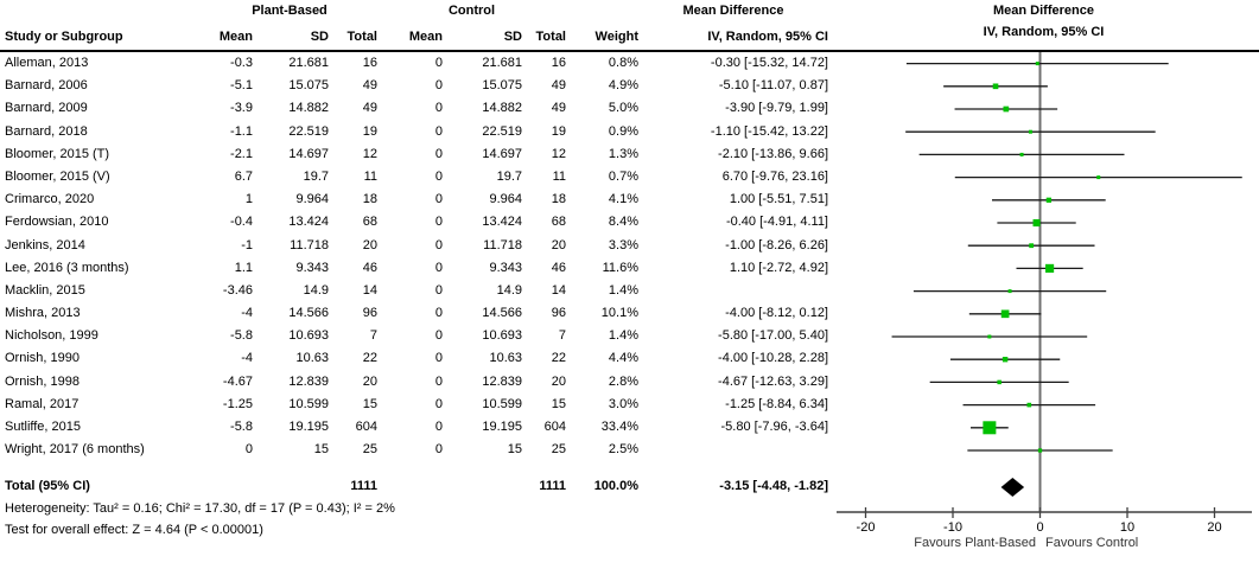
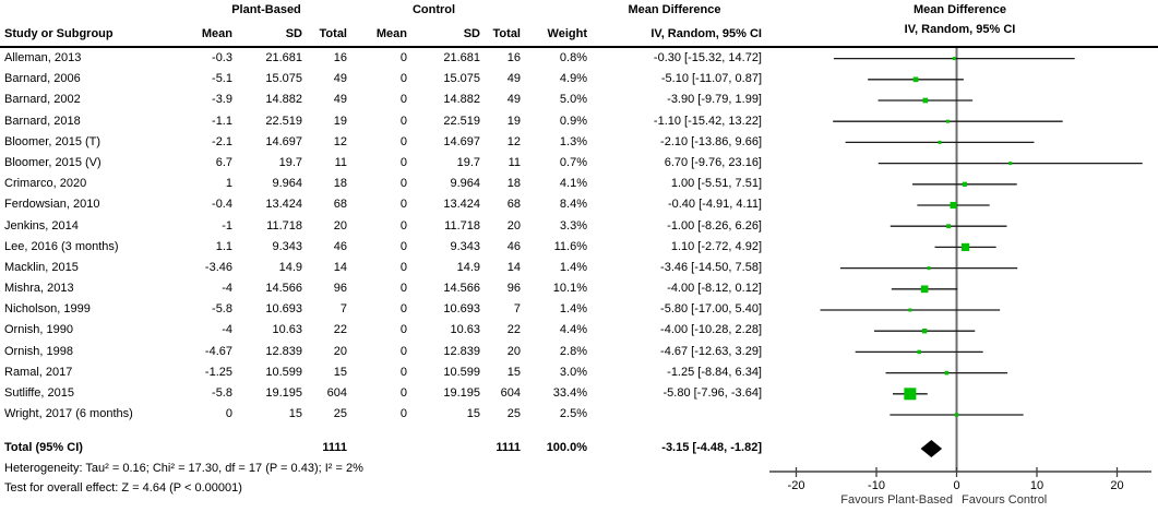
  Plant-Based
  Control
  Mean Difference
  Study or Subgroup
  Mean
  SD
  Total
  Mean
  SD
  Total
  Weight
  IV, Random, 95% CI
  Alleman, 2013
  -0.3
  21.681
  16
  0
  21.681
  16
  0.8%
  -0.30 [-15.32, 14.72]
  Barnard, 2006
  -5.1
  15.075
  49
  0
  15.075
  49
  4.9%
  -5.10 [-11.07, 0.87]
- Barnard, 2009
+ Barnard, 2002
  -3.9
  14.882
  49
  0
  14.882
  49
  5.0%
  -3.90 [-9.79, 1.99]
  Barnard, 2018
  -1.1
  22.519
  19
  0
  22.519
  19
  0.9%
  -1.10 [-15.42, 13.22]
  Bloomer, 2015 (T)
  -2.1
  14.697
  12
  0
  14.697
  12
  1.3%
  -2.10 [-13.86, 9.66]
  Bloomer, 2015 (V)
  6.7
  19.7
  11
  0
  19.7
  11
  0.7%
  6.70 [-9.76, 23.16]
  Crimarco, 2020
  1
  9.964
  18
  0
  9.964
  18
  4.1%
  1.00 [-5.51, 7.51]
  Ferdowsian, 2010
  -0.4
  13.424
  68
  0
  13.424
  68
  8.4%
  -0.40 [-4.91, 4.11]
  Jenkins, 2014
  -1
  11.718
  20
  0
  11.718
  20
  3.3%
  -1.00 [-8.26, 6.26]
  Lee, 2016 (3 months)
  1.1
  9.343
  46
  0
  9.343
  46
  11.6%
  1.10 [-2.72, 4.92]
  Macklin, 2015
  -3.46
  14.9
  14
  0
  14.9
  14
  1.4%
+ -3.46 [-14.50, 7.58]
  Mishra, 2013
  -4
  14.566
  96
  0
  14.566
  96
  10.1%
  -4.00 [-8.12, 0.12]
  Nicholson, 1999
  -5.8
  10.693
  7
  0
  10.693
  7
  1.4%
  -5.80 [-17.00, 5.40]
  Ornish, 1990
  -4
  10.63
  22
  0
  10.63
  22
  4.4%
  -4.00 [-10.28, 2.28]
  Ornish, 1998
  -4.67
  12.839
  20
  0
  12.839
  20
  2.8%
  -4.67 [-12.63, 3.29]
  Ramal, 2017
  -1.25
  10.599
  15
  0
  10.599
  15
  3.0%
  -1.25 [-8.84, 6.34]
  Sutliffe, 2015
  -5.8
  19.195
  604
  0
  19.195
  604
  33.4%
  -5.80 [-7.96, -3.64]
  Wright, 2017 (6 months)
  0
  15
  25
  0
  15
  25
  2.5%
  Total (95% CI)
  1111
  1111
  100.0%
  -3.15 [-4.48, -1.82]
  Heterogeneity: Tau² = 0.16; Chi² = 17.30, df = 17 (P = 0.43); I² = 2%
  Test for overall effect: Z = 4.64 (P < 0.00001)
  Mean Difference
  IV, Random, 95% CI
  -20
  -10
  0
  10
  20
  Favours Plant-Based
  Favours Control
